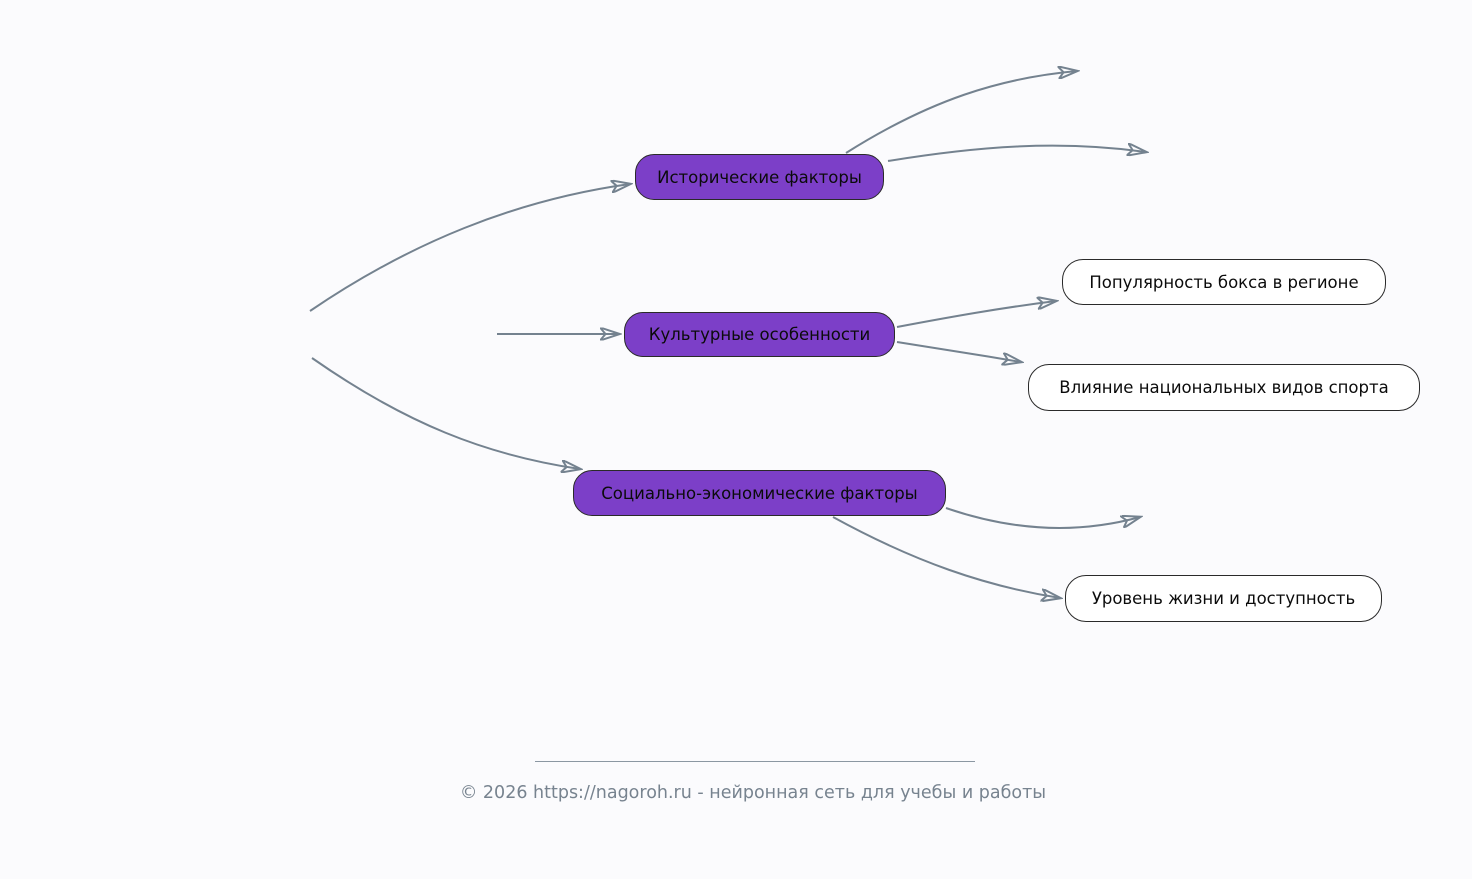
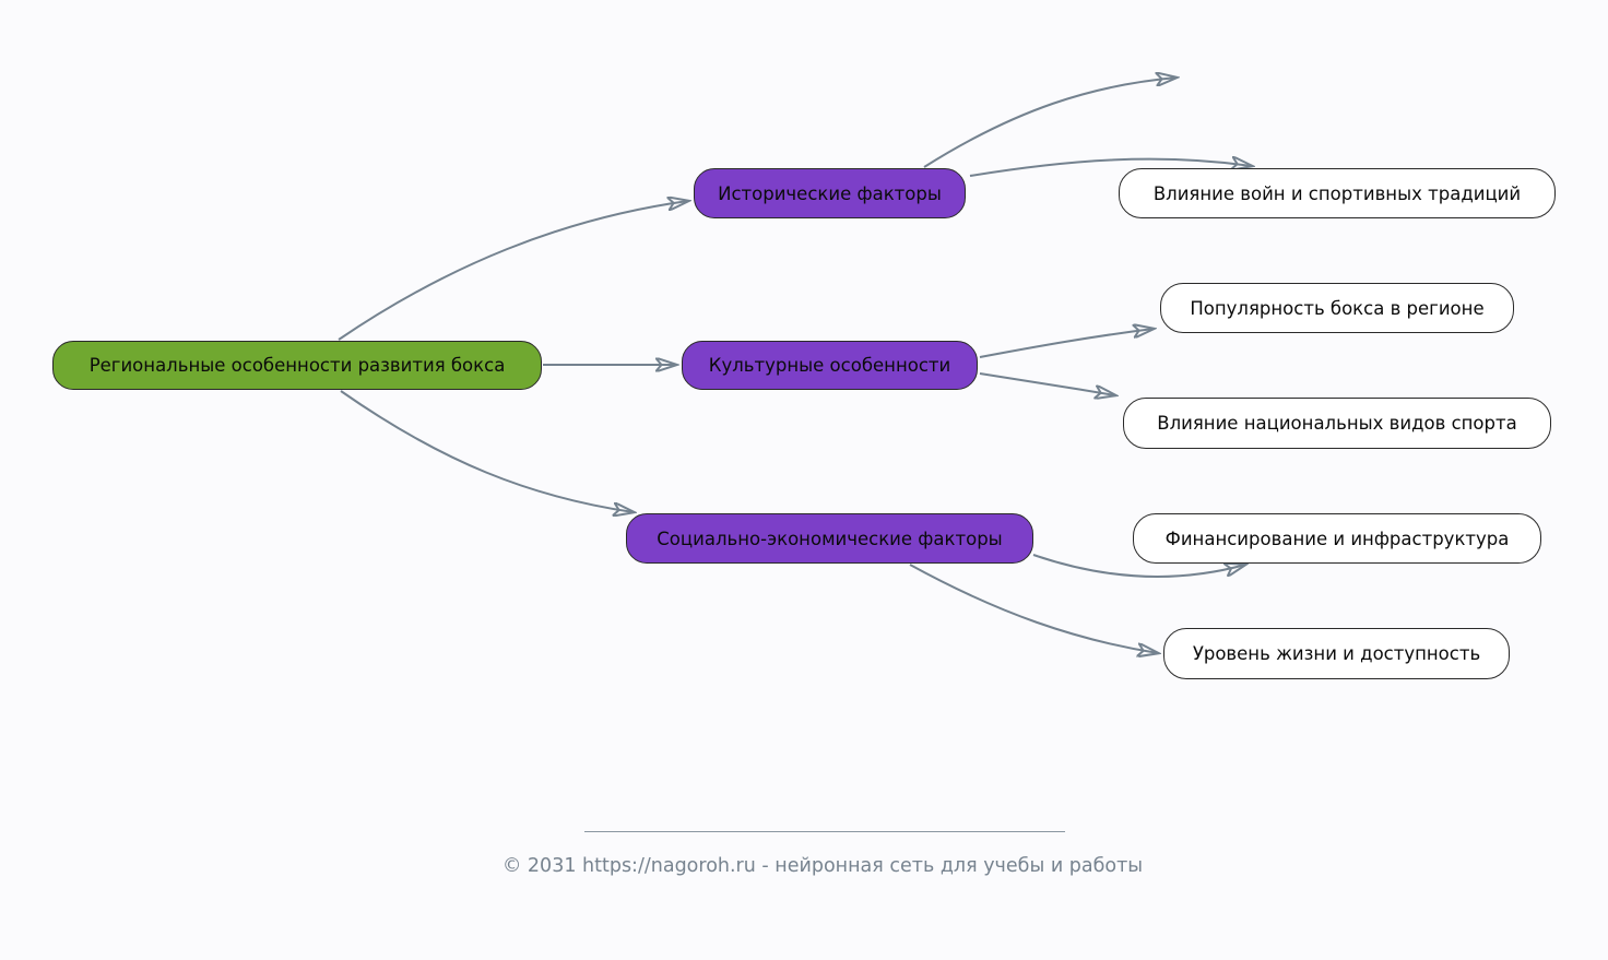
+ Региональные особенности развития бокса
  Исторические факторы
  Культурные особенности
  Социально-экономические факторы
+ Влияние войн и спортивных традиций
  Популярность бокса в регионе
  Влияние национальных видов спорта
+ Финансирование и инфраструктура
  Уровень жизни и доступность
- © 2026 https://nagoroh.ru - нейронная сеть для учебы и работы
+ © 2031 https://nagoroh.ru - нейронная сеть для учебы и работы
